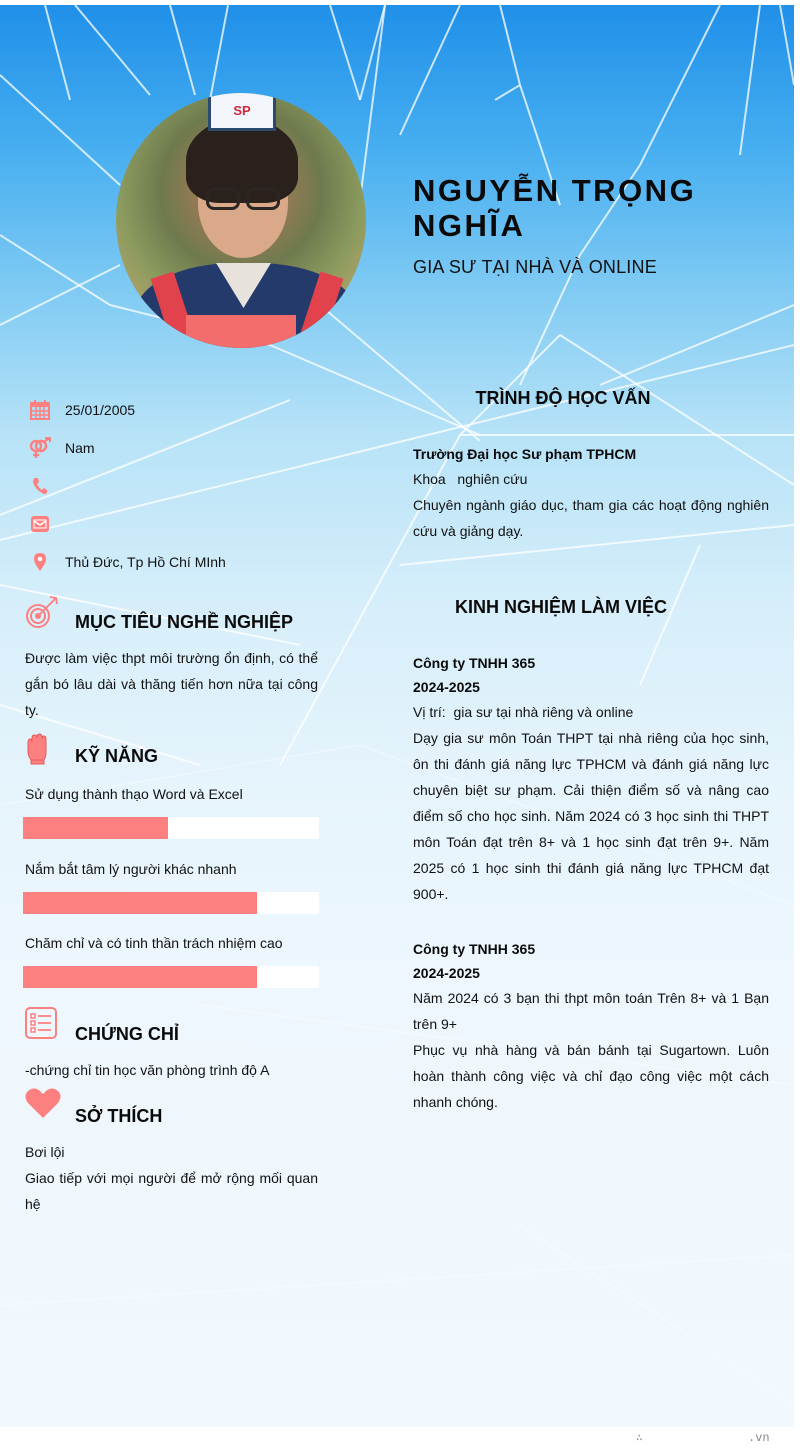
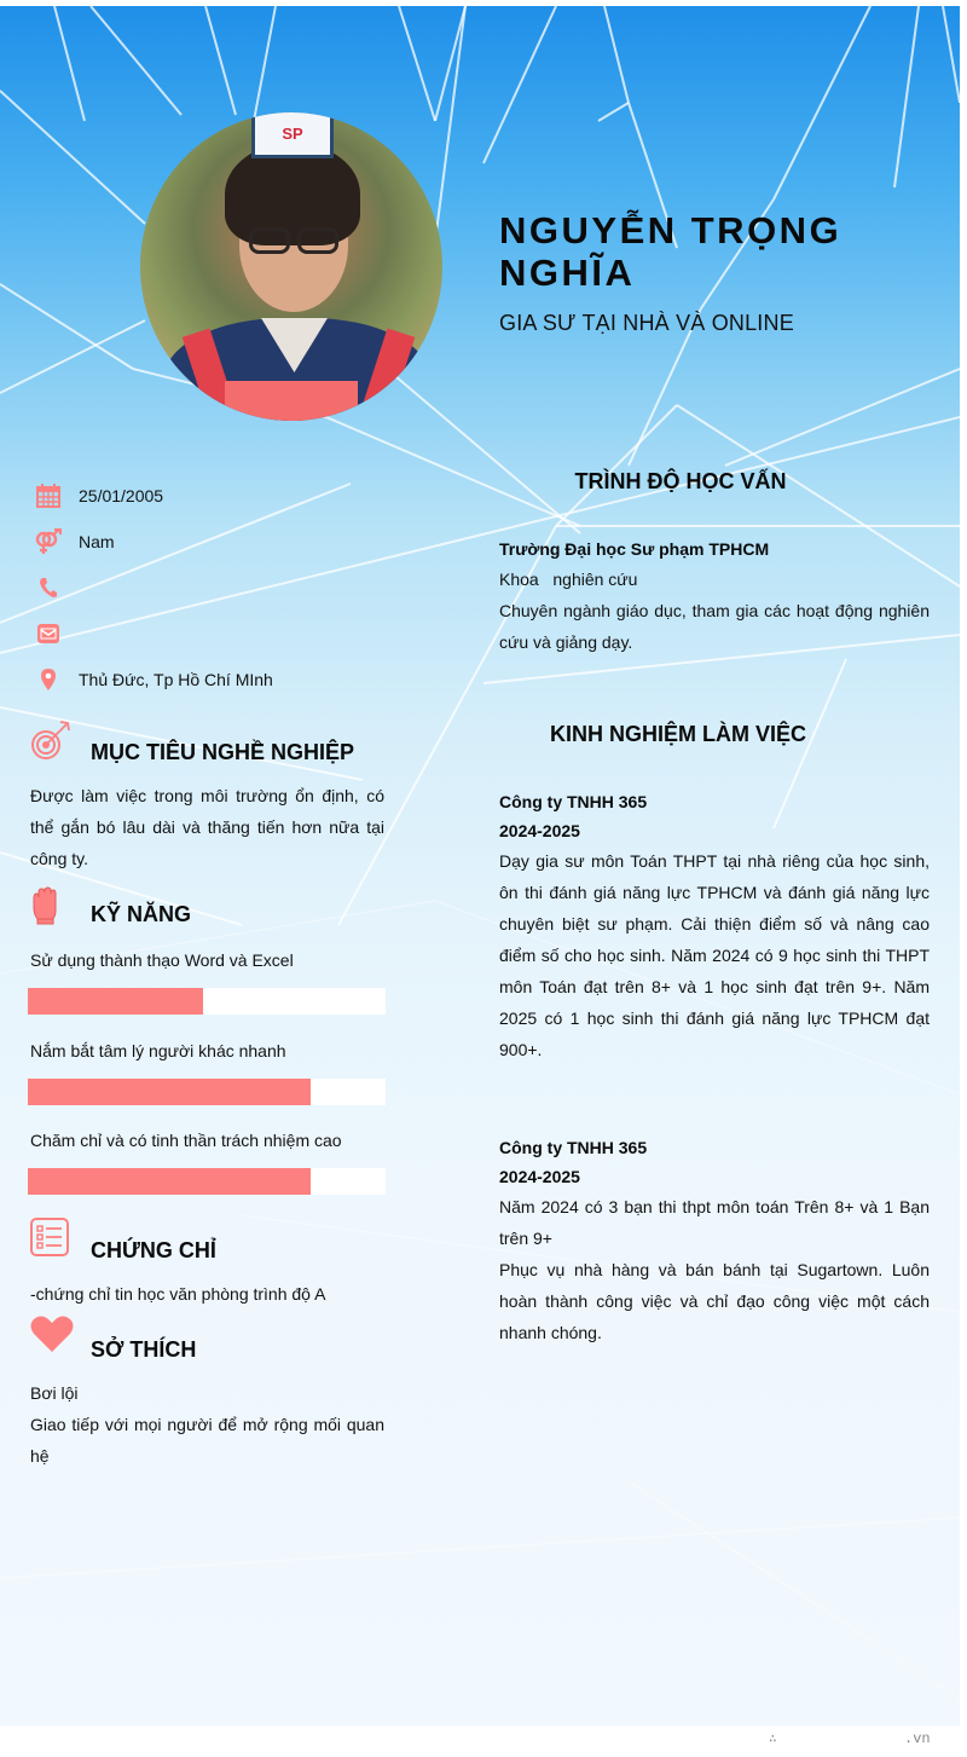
  SP
  NGUYỄN TRỌNG NGHĨA
  GIA SƯ TẠI NHÀ VÀ ONLINE
  25/01/2005
  Nam
  Thủ Đức, Tp Hồ Chí MInh
  MỤC TIÊU NGHỀ NGHIỆP
- Được làm việc thpt môi trường ổn định, có thể gắn bó lâu dài và thăng tiến hơn nữa tại công ty.
+ Được làm việc trong môi trường ổn định, có thể gắn bó lâu dài và thăng tiến hơn nữa tại công ty.
  KỸ NĂNG
  Sử dụng thành thạo Word và Excel
  Nắm bắt tâm lý người khác nhanh
  Chăm chỉ và có tinh thần trách nhiệm cao
  CHỨNG CHỈ
  -chứng chỉ tin học văn phòng trình độ A
  SỞ THÍCH
  Bơi lội
  Giao tiếp với mọi người để mở rộng mối quan hệ
  TRÌNH ĐỘ HỌC VẤN
  Trường Đại học Sư phạm TPHCM
  Khoa nghiên cứu
  Chuyên ngành giáo dục, tham gia các hoạt động nghiên cứu và giảng dạy.
  KINH NGHIỆM LÀM VIỆC
  Công ty TNHH 365
  2024-2025
- Vị trí: gia sư tại nhà riêng và online
- Dạy gia sư môn Toán THPT tại nhà riêng của học sinh, ôn thi đánh giá năng lực TPHCM và đánh giá năng lực chuyên biệt sư phạm. Cải thiện điểm số và nâng cao điểm số cho học sinh. Năm 2024 có 3 học sinh thi THPT môn Toán đạt trên 8+ và 1 học sinh đạt trên 9+. Năm 2025 có 1 học sinh thi đánh giá năng lực TPHCM đạt 900+.
+ Dạy gia sư môn Toán THPT tại nhà riêng của học sinh, ôn thi đánh giá năng lực TPHCM và đánh giá năng lực chuyên biệt sư phạm. Cải thiện điểm số và nâng cao điểm số cho học sinh. Năm 2024 có 9 học sinh thi THPT môn Toán đạt trên 8+ và 1 học sinh đạt trên 9+. Năm 2025 có 1 học sinh thi đánh giá năng lực TPHCM đạt 900+.
  Công ty TNHH 365
  2024-2025
  Năm 2024 có 3 bạn thi thpt môn toán Trên 8+ và 1 Bạn trên 9+
  Phục vụ nhà hàng và bán bánh tại Sugartown. Luôn hoàn thành công việc và chỉ đạo công việc một cách nhanh chóng.
  ∴
  .vn
